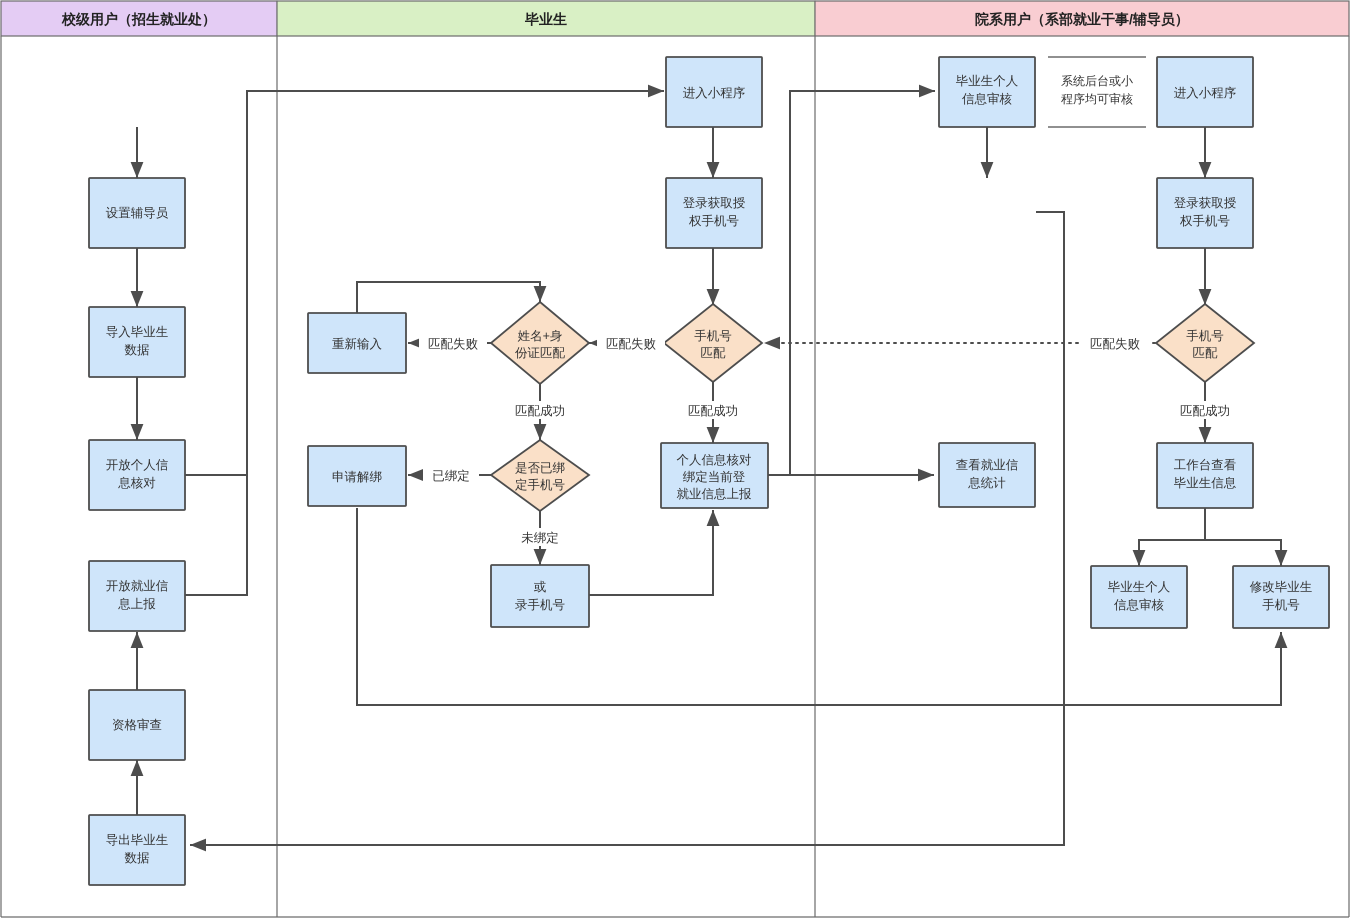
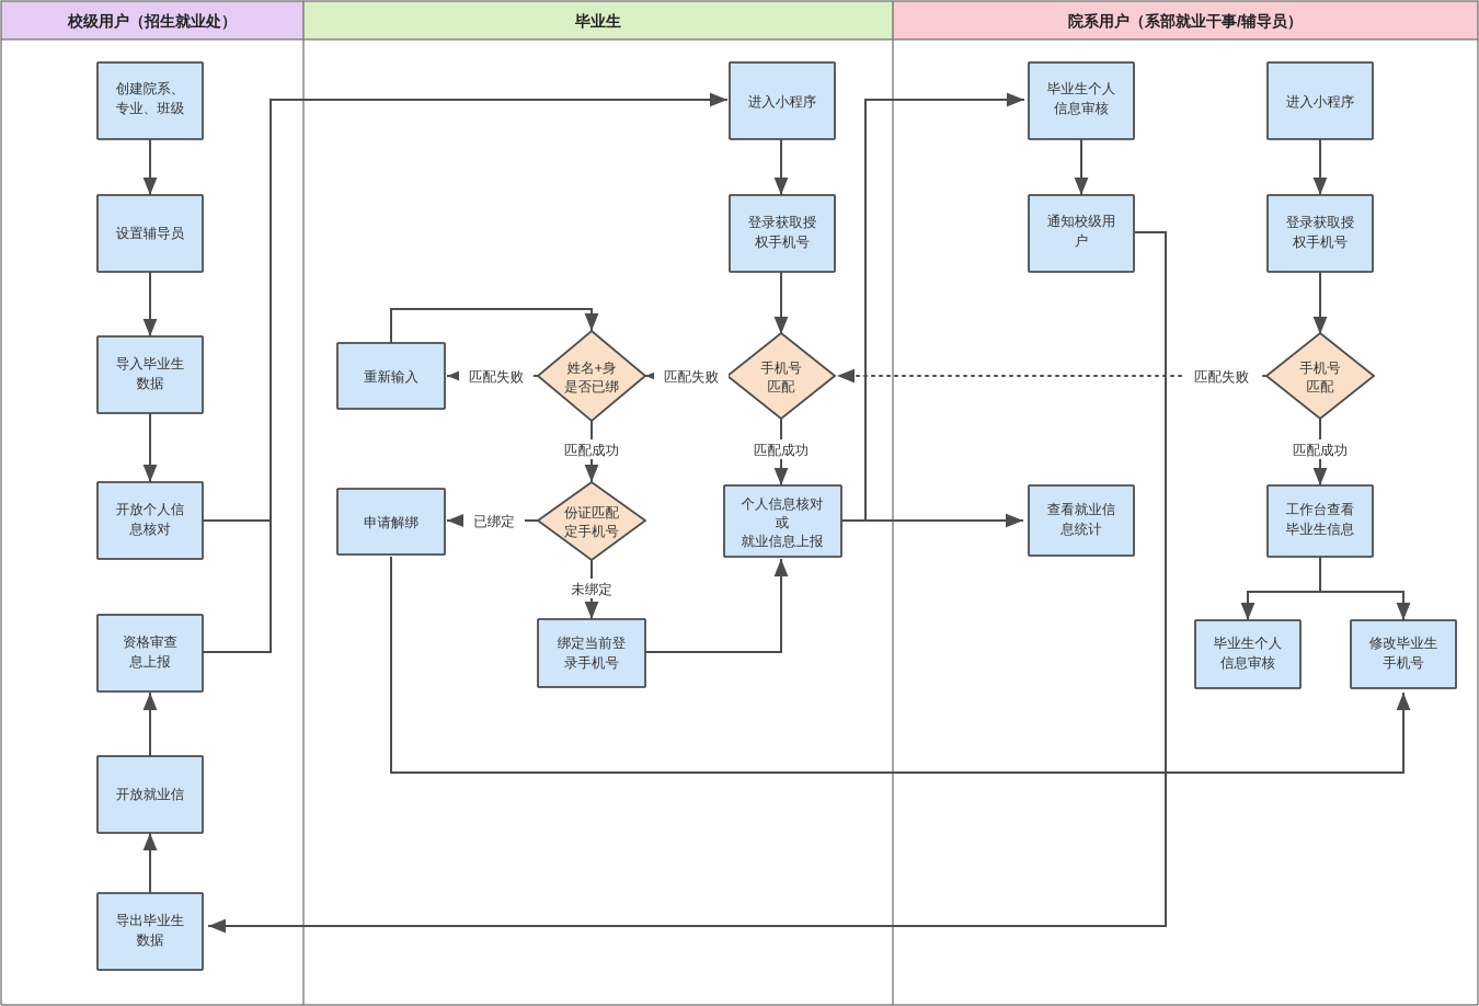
  校级用户（招生就业处）
  毕业生
  院系用户（系部就业干事/辅导员）
+ 创建院系、
+ 专业、班级
  设置辅导员
  导入毕业生
  数据
  开放个人信
  息核对
- 开放就业信
+ 资格审查
  息上报
- 资格审查
+ 开放就业信
  导出毕业生
  数据
  进入小程序
  登录获取授
  权手机号
  手机号
  匹配
  姓名+身
- 份证匹配
+ 是否已绑
  重新输入
- 是否已绑
+ 份证匹配
  定手机号
  申请解绑
- 或
+ 绑定当前登
  录手机号
  个人信息核对
- 绑定当前登
+ 或
  就业信息上报
  毕业生个人
  信息审核
+ 通知校级用
+ 户
  进入小程序
  登录获取授
  权手机号
  手机号
  匹配
  查看就业信
  息统计
  工作台查看
  毕业生信息
  毕业生个人
  信息审核
  修改毕业生
  手机号
- 系统后台或小
- 程序均可审核
  匹配失败
  匹配失败
  匹配失败
  匹配成功
  匹配成功
  匹配成功
  已绑定
  未绑定
